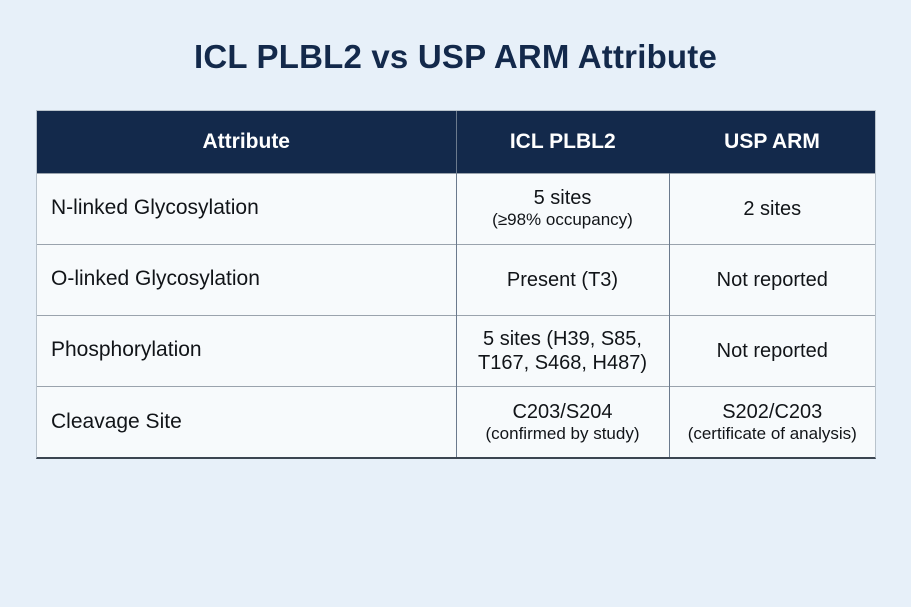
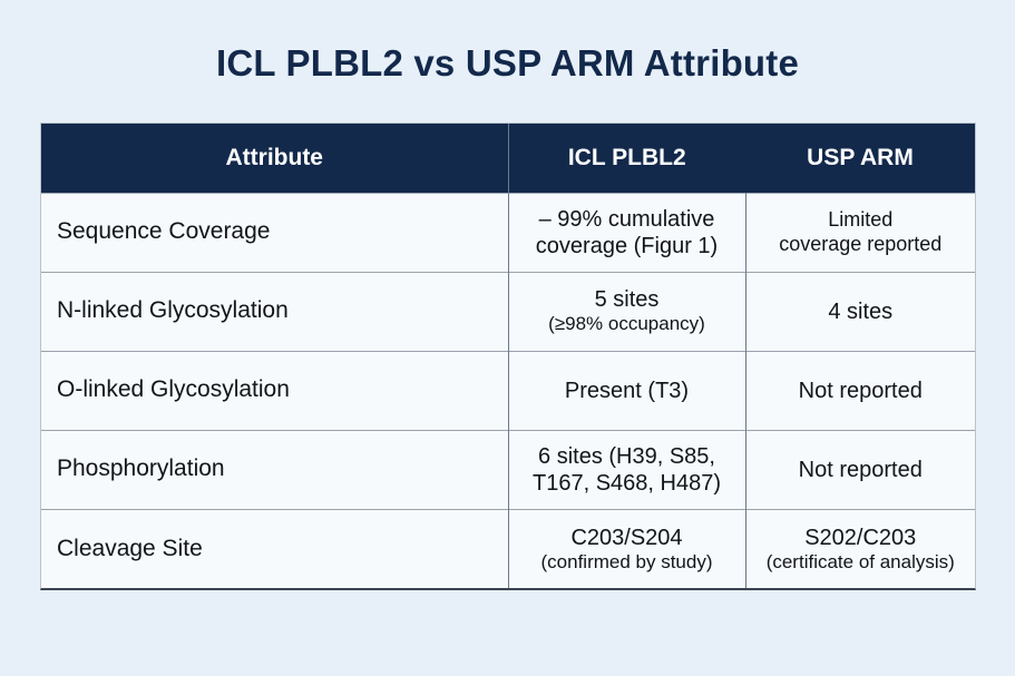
  ICL PLBL2 vs USP ARM Attribute
  Attribute	ICL PLBL2	USP ARM
+ Sequence Coverage	– 99% cumulative coverage (Figur 1)	Limited coverage reported
- N-linked Glycosylation	5 sites (≥98% occupancy)	2 sites
+ N-linked Glycosylation	5 sites (≥98% occupancy)	4 sites
  O-linked Glycosylation	Present (T3)	Not reported
- Phosphorylation	5 sites (H39, S85, T167, S468, H487)	Not reported
+ Phosphorylation	6 sites (H39, S85, T167, S468, H487)	Not reported
  Cleavage Site	C203/S204 (confirmed by study)	S202/C203 (certificate of analysis)
